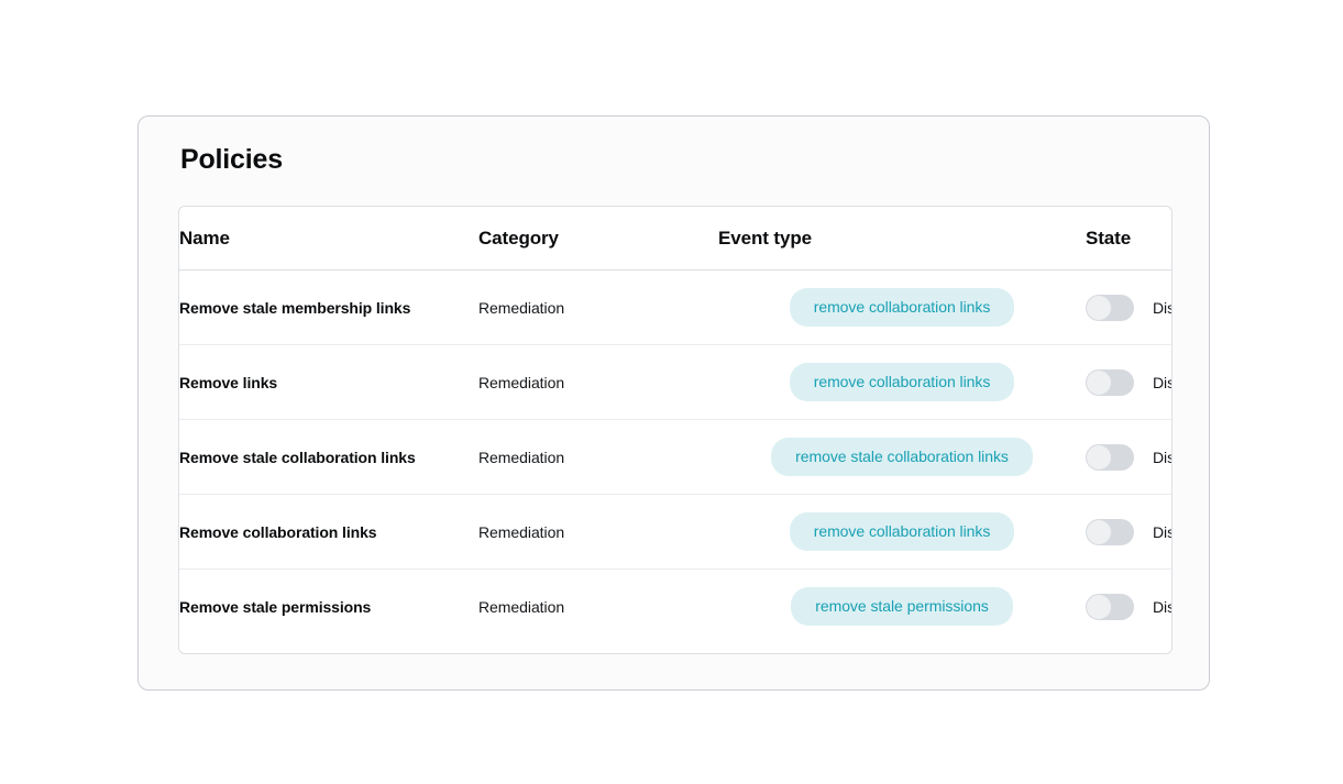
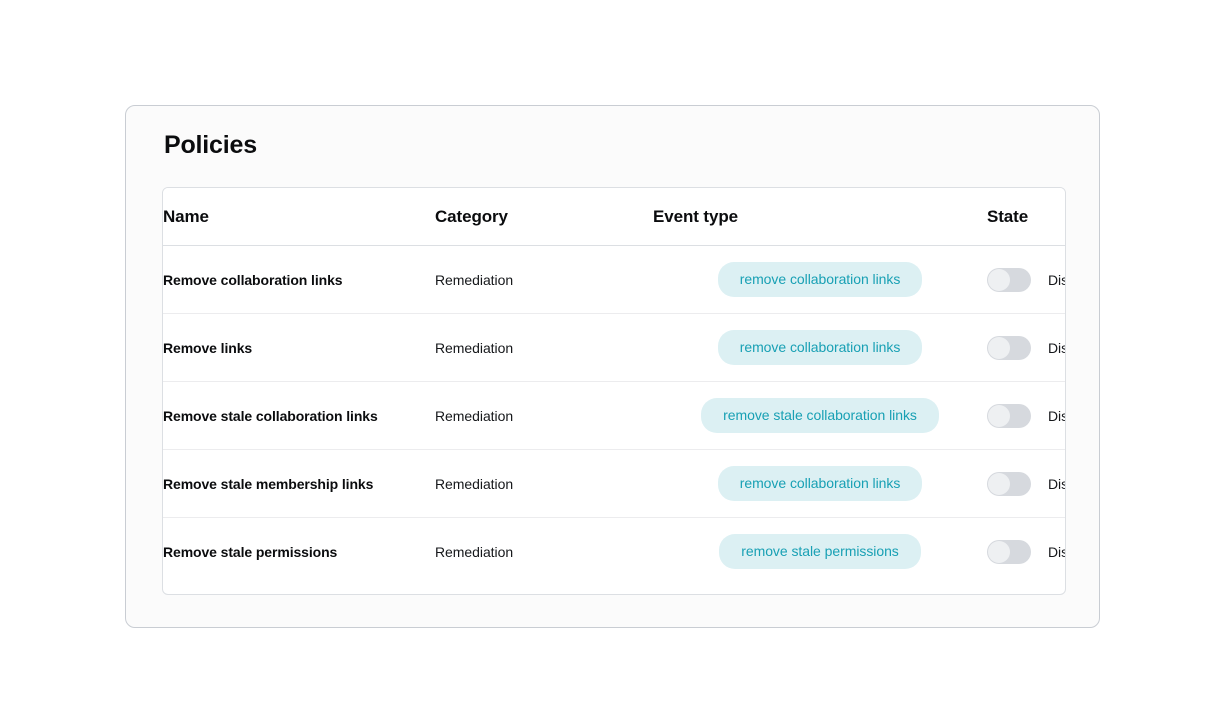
  Policies
  Name	Category	Event type	State
- Remove stale membership links	Remediation	remove collaboration links	Dis
+ Remove collaboration links	Remediation	remove collaboration links	Dis
  Remove links	Remediation	remove collaboration links	Dis
  Remove stale collaboration links	Remediation	remove stale collaboration links	Dis
- Remove collaboration links	Remediation	remove collaboration links	Dis
+ Remove stale membership links	Remediation	remove collaboration links	Dis
  Remove stale permissions	Remediation	remove stale permissions	Dis
